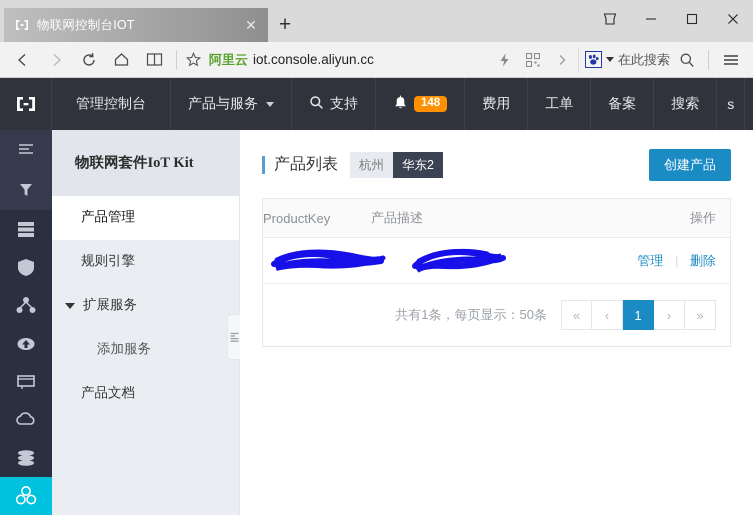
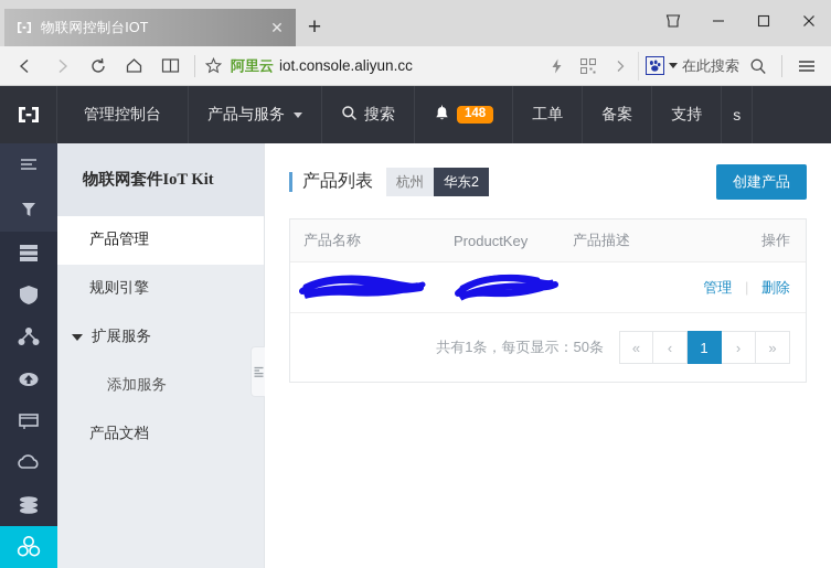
  物联网控制台IOT
  ✕
  +
  阿里云
  iot.console.aliyun.cc
  在此搜索
  管理控制台
  产品与服务
- 支持
+ 搜索
  148
- 费用
  工单
  备案
- 搜索
+ 支持
  s
  物联网套件IoT Kit
  产品管理
  规则引擎
  扩展服务
  添加服务
  产品文档
  产品列表
  杭州
  华东2
  创建产品
+ 产品名称
  ProductKey
  产品描述
  操作
  管理 | 删除
  共有1条，每页显示：50条
  «
  ‹
  1
  ›
  »
